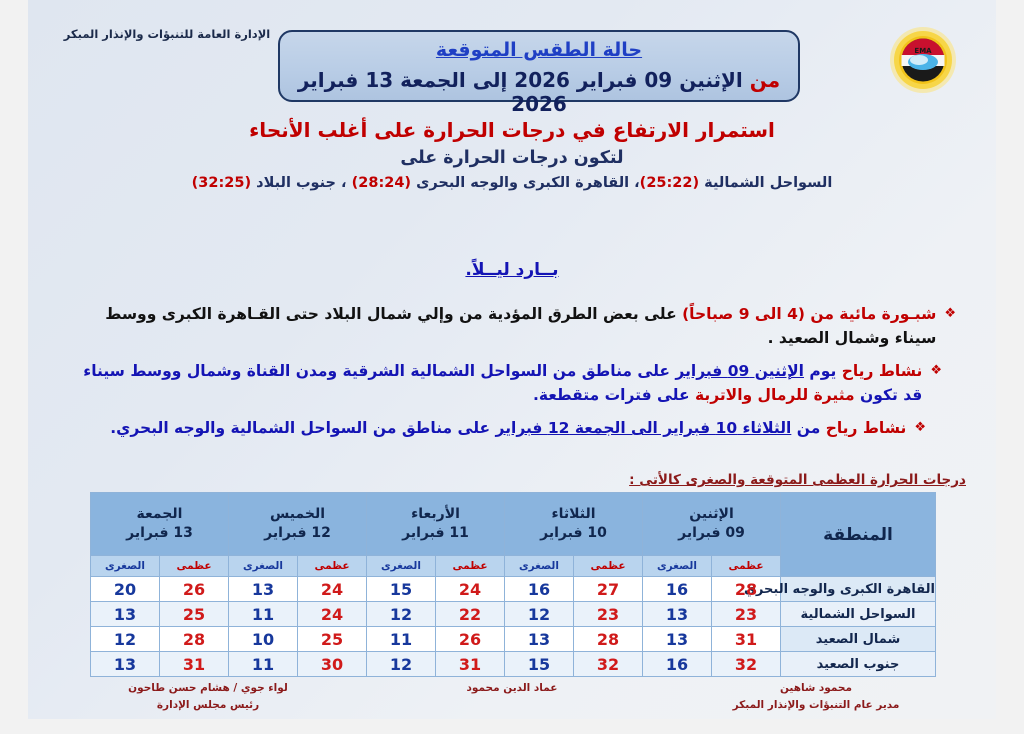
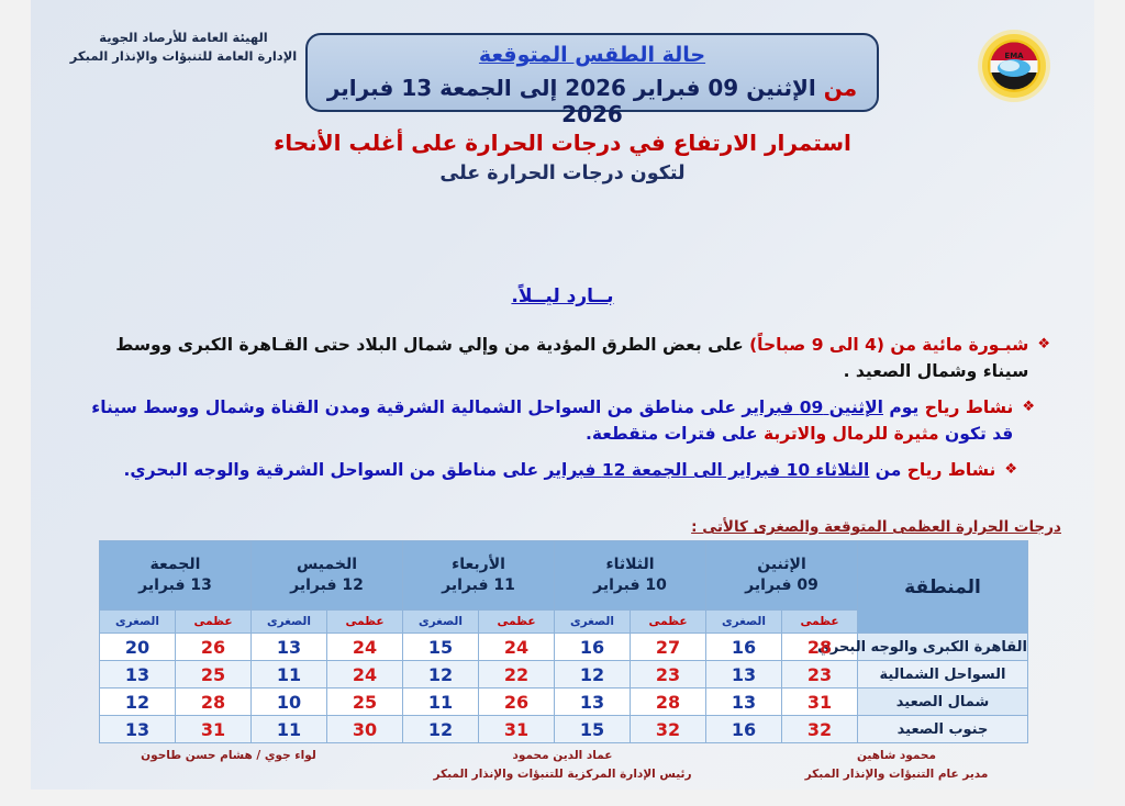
+ الهيئة العامة للأرصاد الجوية
  الإدارة العامة للتنبؤات والإنذار المبكر
  EMA
  حالة الطقس المتوقعة
  من الإثنين 09 فبراير 2026 إلى الجمعة 13 فبراير 2026
  استمرار الارتفاع في درجات الحرارة على أغلب الأنحاء
  لتكون درجات الحرارة على
- السواحل الشمالية (25:22)، القاهرة الكبرى والوجه البحرى (28:24) ، جنوب البلاد (32:25)
  بــارد ليــلاً.
  ❖
  شبـورة مائية من (4 الى 9 صباحاً) على بعض الطرق المؤدية من وإلي شمال البلاد حتى القـاهرة الكبرى ووسط سيناء وشمال الصعيد .
  ❖
  نشاط رياح يوم الإثنين 09 فبراير على مناطق من السواحل الشمالية الشرقية ومدن القناة وشمال ووسط سيناء قد تكون مثيرة للرمال والاتربة على فترات متقطعة.
  ❖
- نشاط رياح من الثلاثاء 10 فبراير الى الجمعة 12 فبراير على مناطق من السواحل الشمالية والوجه البحري.
+ نشاط رياح من الثلاثاء 10 فبراير الى الجمعة 12 فبراير على مناطق من السواحل الشرقية والوجه البحري.
  درجات الحرارة العظمى المتوقعة والصغرى كالأتى :
  المنطقة	الإثنين 09 فبراير	الثلاثاء 10 فبراير	الأربعاء 11 فبراير	الخميس 12 فبراير	الجمعة 13 فبراير
  عظمى	الصغرى	عظمى	الصغرى	عظمى	الصغرى	عظمى	الصغرى	عظمى	الصغرى
  القاهرة الكبرى والوجه البحر	28	16	27	16	24	15	24	13	26	20
  السواحل الشمالية	23	13	23	12	22	12	24	11	25	13
  شمال الصعيد	31	13	28	13	26	11	25	10	28	12
  جنوب الصعيد	32	16	32	15	31	12	30	11	31	13
  محمود شاهين
  مدير عام التنبؤات والإنذار المبكر
  عماد الدين محمود
+ رئيس الإدارة المركزية للتنبؤات والإنذار المبكر
  لواء جوي / هشام حسن طاحون
- رئيس مجلس الإدارة
